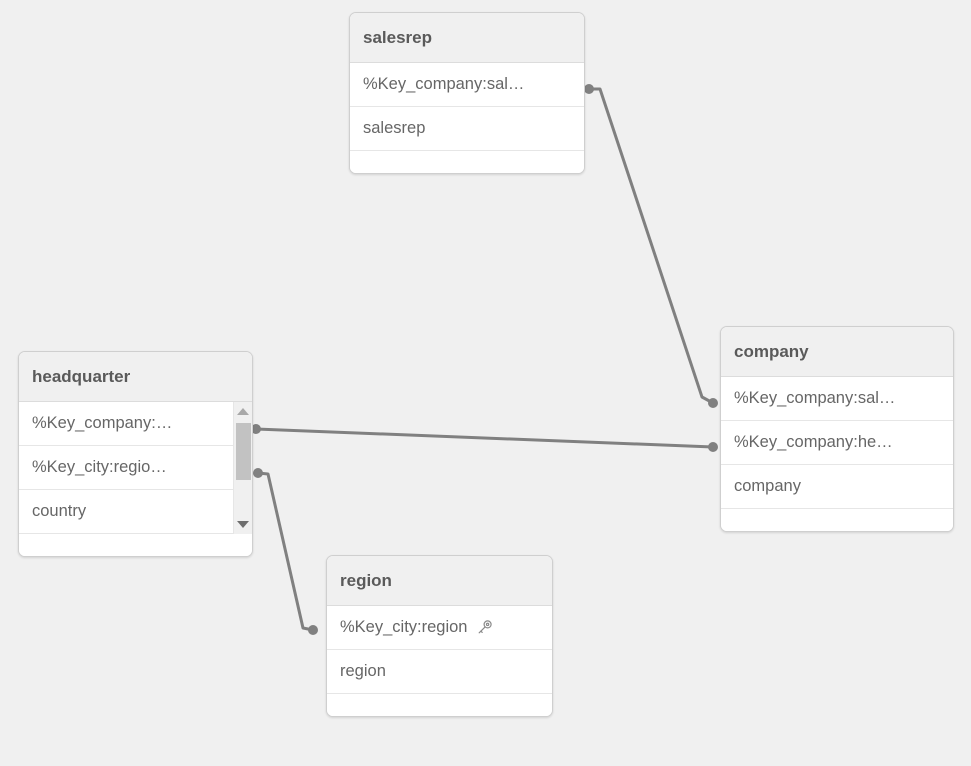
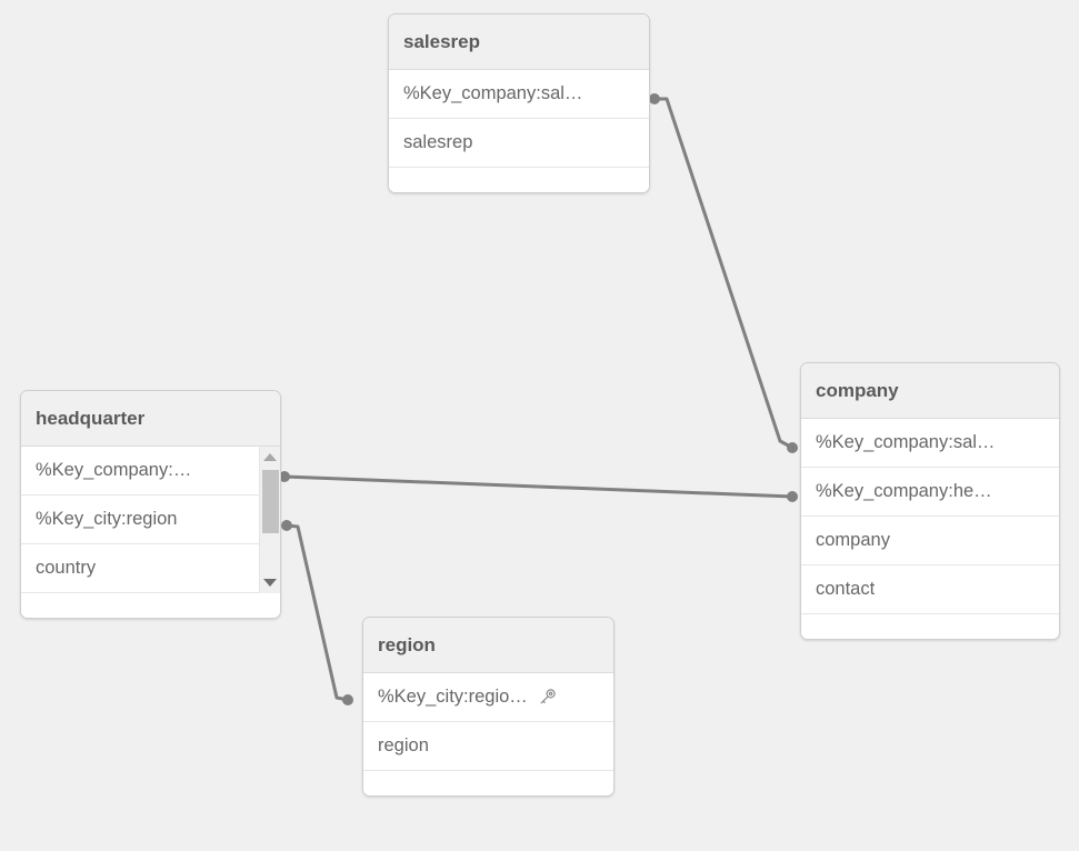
  salesrep
  %Key_company:sal…
  salesrep
  company
  %Key_company:sal…
  %Key_company:he…
  company
+ contact
  headquarter
  %Key_company:…
- %Key_city:regio…
+ %Key_city:region
  country
  region
- %Key_city:region
+ %Key_city:regio…
  region
